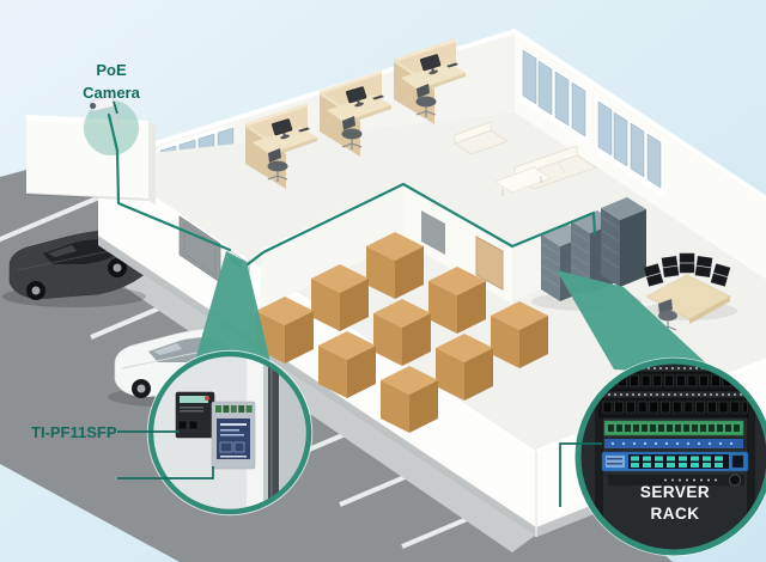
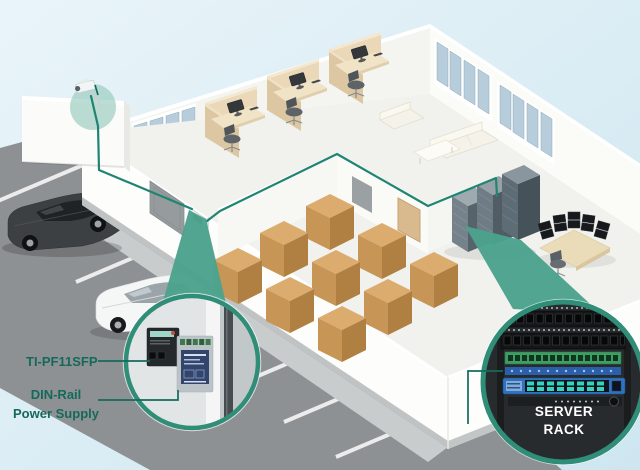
- PoE Camera
  TI-PF11SFP
+ DIN-Rail Power Supply
  SERVER RACK
